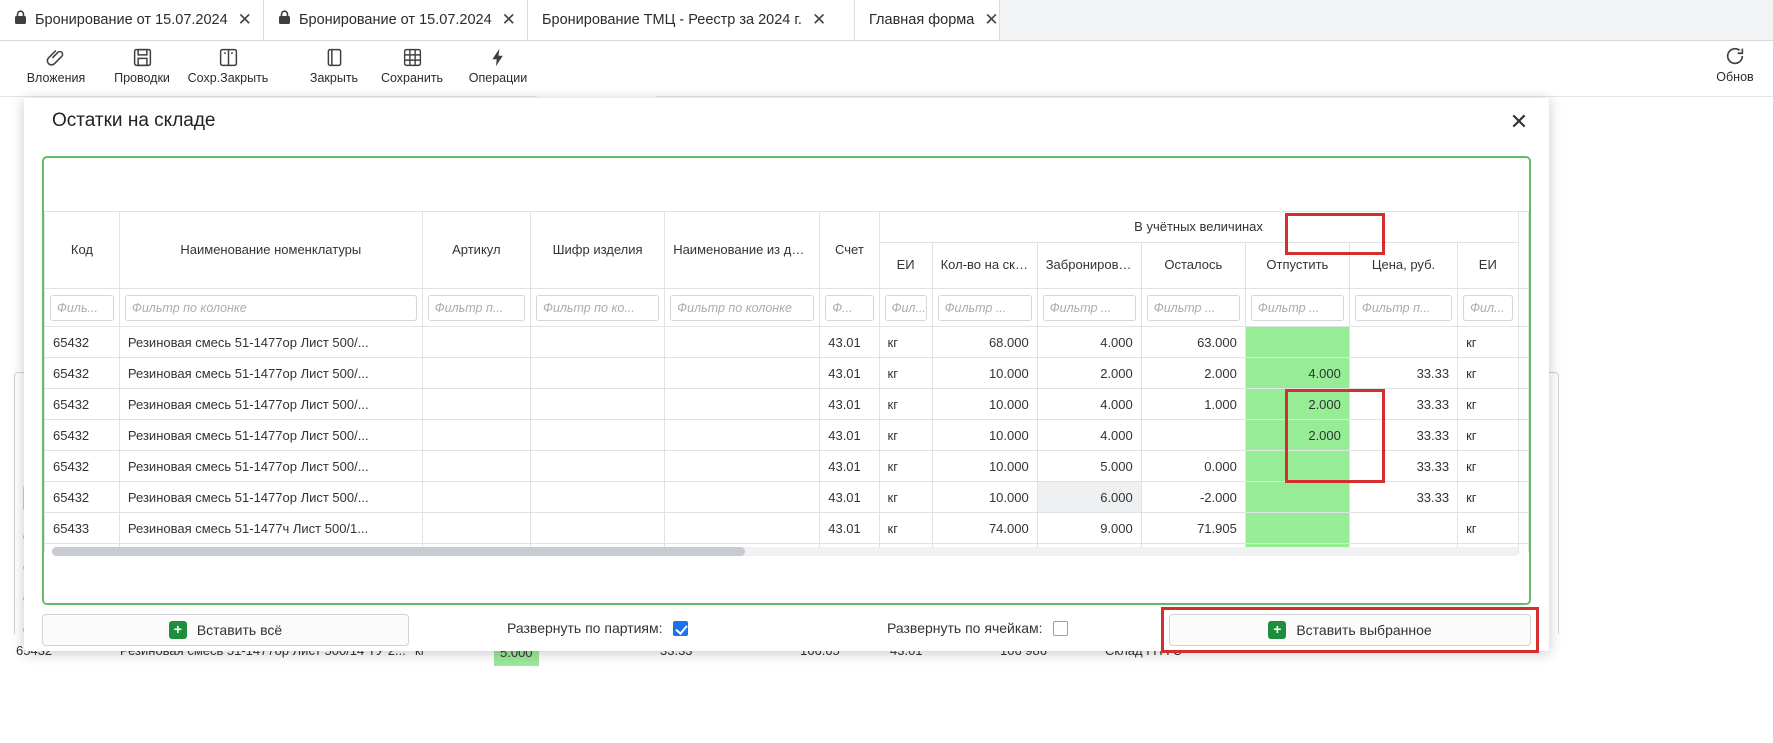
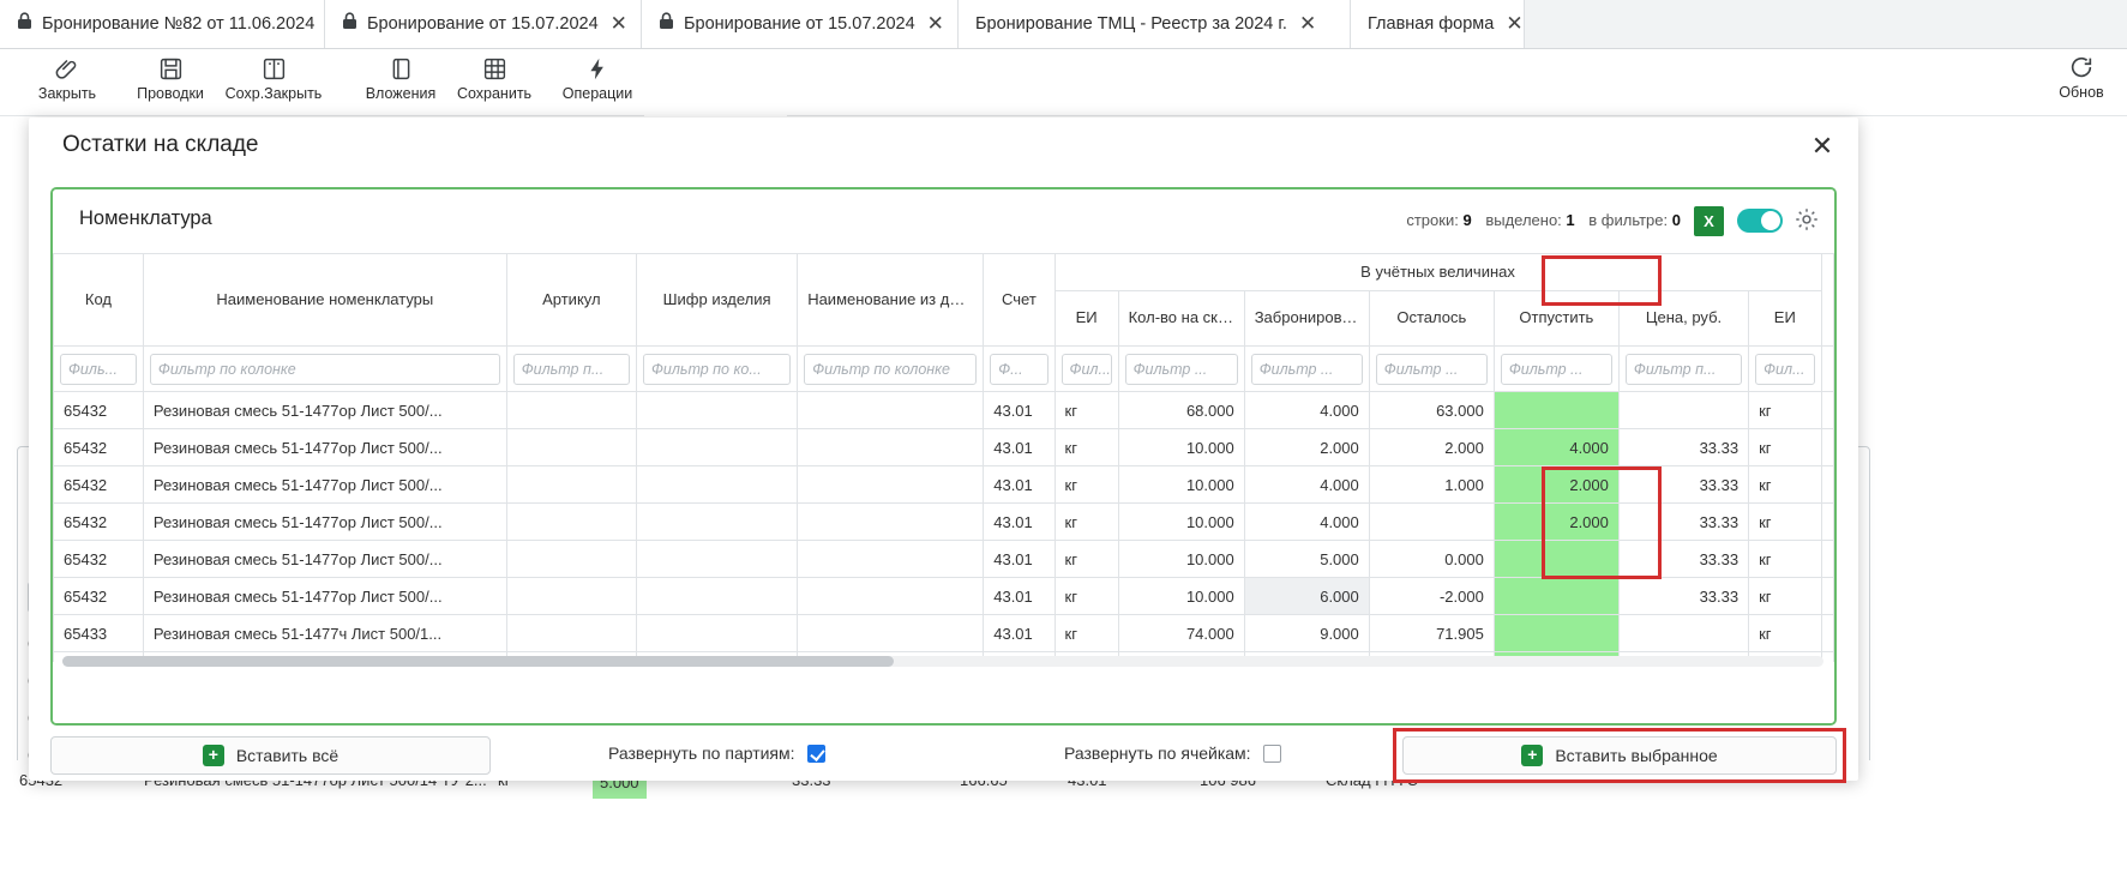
+ Бронирование №82 от 11.06.2024
  Бронирование от 15.07.2024
  ✕
  Бронирование от 15.07.2024
  ✕
  Бронирование ТМЦ - Реестр за 2024 г.
  ✕
  Главная форма
  ✕
- Вложения
+ Закрыть
  Проводки
  Сохр.Закрыть
- Закрыть
+ Вложения
  Сохранить
  Операции
  Обнов
  5.000
  Остатки на складе
  ✕
+ Номенклатура
+ строки: 9 выделено: 1 в фильтре: 0
+ X
  Код	Наименование номенклатуры	Артикул	Шифр изделия	Наименование из докум	Счет	В учётных величинах
  ЕИ	Кол-во на склад	Забронировано	Осталось	Отпустить	Цена, руб.	ЕИ
  Филь...	Фильтр по колонке	Фильтр п...	Фильтр по ко...	Фильтр по колонке	Ф...	Фил...	Фильтр ...	Фильтр ...	Фильтр ...	Фильтр ...	Фильтр п...	Фил...
  65432	Резиновая смесь 51-1477ор Лист 500/...				43.01	кг	68.000	4.000	63.000			кг
  65432	Резиновая смесь 51-1477ор Лист 500/...				43.01	кг	10.000	2.000	2.000	4.000	33.33	кг
  65432	Резиновая смесь 51-1477ор Лист 500/...				43.01	кг	10.000	4.000	1.000	2.000	33.33	кг
  65432	Резиновая смесь 51-1477ор Лист 500/...				43.01	кг	10.000	4.000		2.000	33.33	кг
  65432	Резиновая смесь 51-1477ор Лист 500/...				43.01	кг	10.000	5.000	0.000		33.33	кг
  65432	Резиновая смесь 51-1477ор Лист 500/...				43.01	кг	10.000	6.000	-2.000		33.33	кг
  65433	Резиновая смесь 51-1477ч Лист 500/1...				43.01	кг	74.000	9.000	71.905			кг
  +
  Вставить всё
  Развернуть по партиям:
  Развернуть по ячейкам:
  +
  Вставить выбранное
